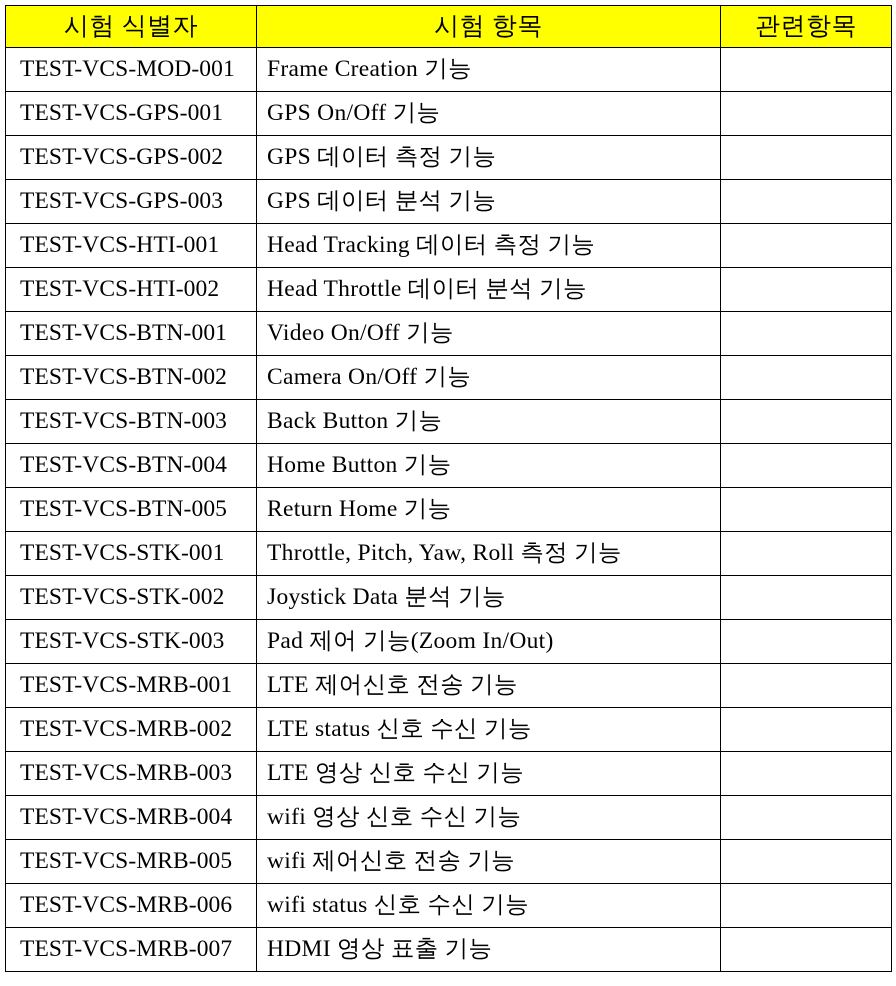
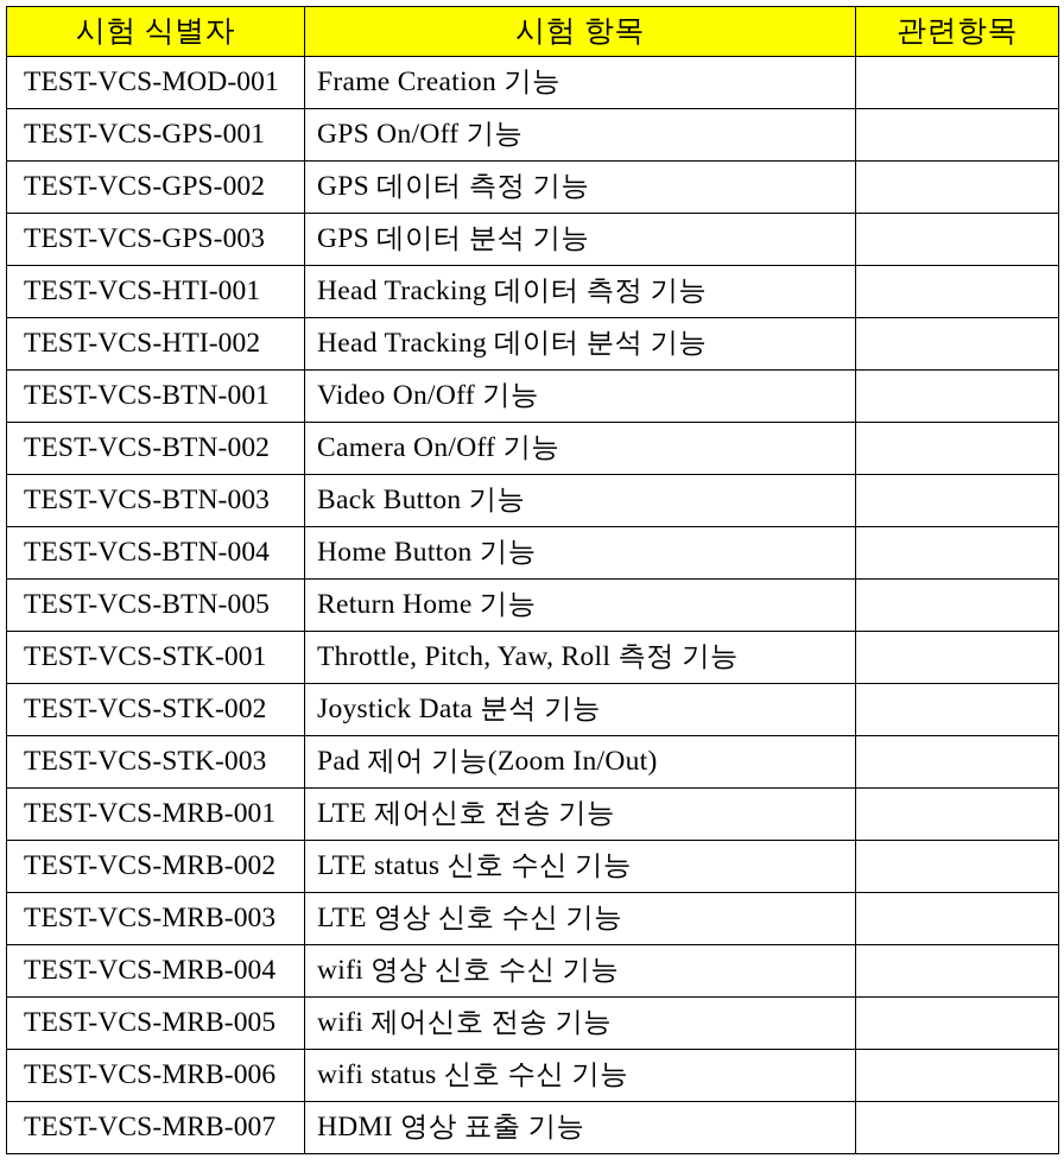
  시험 식별자	시험 항목	관련항목
  TEST-VCS-MOD-001	Frame Creation 기능
  TEST-VCS-GPS-001	GPS On/Off 기능
  TEST-VCS-GPS-002	GPS 데이터 측정 기능
  TEST-VCS-GPS-003	GPS 데이터 분석 기능
  TEST-VCS-HTI-001	Head Tracking 데이터 측정 기능
- TEST-VCS-HTI-002	Head Throttle 데이터 분석 기능
+ TEST-VCS-HTI-002	Head Tracking 데이터 분석 기능
  TEST-VCS-BTN-001	Video On/Off 기능
  TEST-VCS-BTN-002	Camera On/Off 기능
  TEST-VCS-BTN-003	Back Button 기능
  TEST-VCS-BTN-004	Home Button 기능
  TEST-VCS-BTN-005	Return Home 기능
  TEST-VCS-STK-001	Throttle, Pitch, Yaw, Roll 측정 기능
  TEST-VCS-STK-002	Joystick Data 분석 기능
  TEST-VCS-STK-003	Pad 제어 기능(Zoom In/Out)
  TEST-VCS-MRB-001	LTE 제어신호 전송 기능
  TEST-VCS-MRB-002	LTE status 신호 수신 기능
  TEST-VCS-MRB-003	LTE 영상 신호 수신 기능
  TEST-VCS-MRB-004	wifi 영상 신호 수신 기능
  TEST-VCS-MRB-005	wifi 제어신호 전송 기능
  TEST-VCS-MRB-006	wifi status 신호 수신 기능
  TEST-VCS-MRB-007	HDMI 영상 표출 기능
